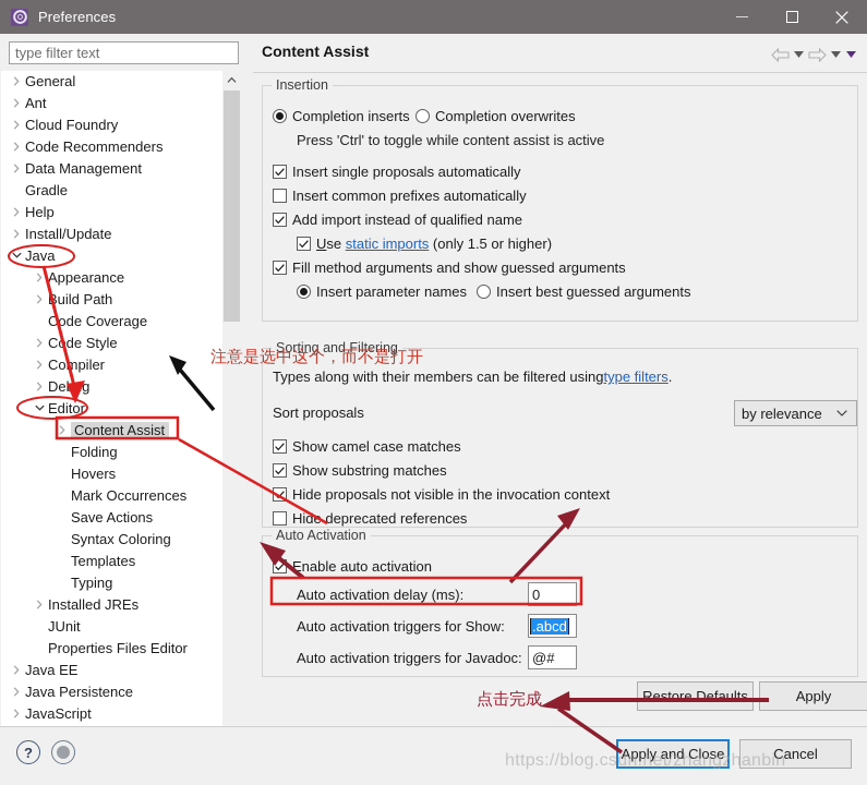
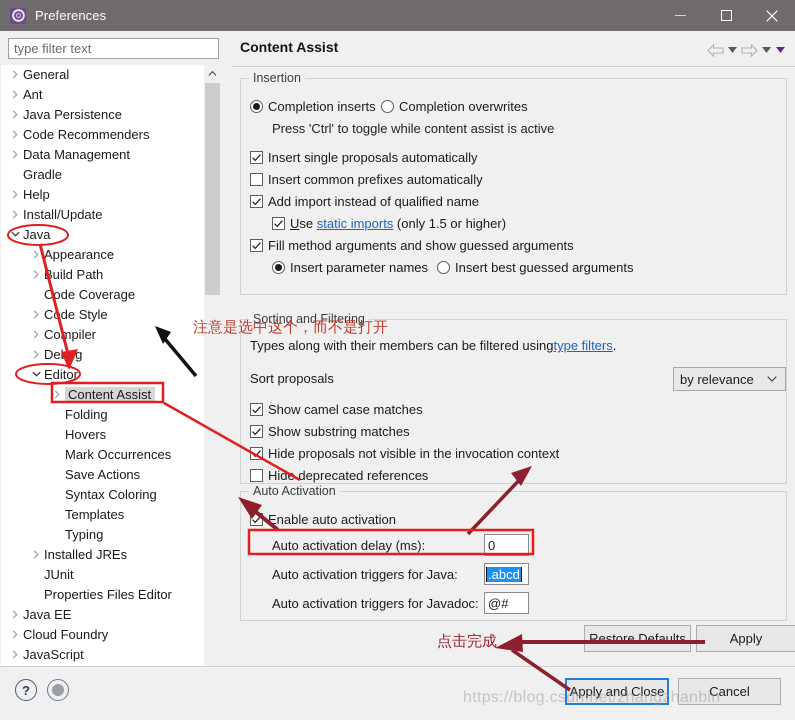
  Preferences
  type filter text
  General
  Ant
- Cloud Foundry
+ Java Persistence
  Code Recommenders
  Data Management
  Gradle
  Help
  Install/Update
  Java
  Appearance
  uild Path
  Code Coverage
  Cde Style
  Compiler
  Editor
  Content Assist
  Folding
  Hovers
  Mark Occurrences
  Save Actions
  Syntax Coloring
  Templates
  Typing
  Installed JREs
  JUnit
  Properties Files Editor
  Java EE
- Java Persistence
+ Cloud Foundry
  JavaScript
  Content Assist
  Insertion
  Completion inserts
  Completion overwrites
  Press 'Ctrl' to toggle while content assist is active
  Insert single proposals automatically
  Insert common prefixes automatically
  Add import instead of qualified name
  Use static imports (only 1.5 or higher)
  Fill method arguments and show guessed arguments
  Insert parameter names
  Insert best guessed arguments
  Sorting and Filtering
  Types along with their members can be filtered using
  type filters
  .
  Sort proposals
  by relevance
  Show camel case matches
  Show substring matches
  Hide proposals not visible in the invocation context
  Hid deprecated references
  Auto Activation
  Enable auto activation
  Auto activation delay (ms):
  0
- Auto activation triggers for Show:
+ Auto activation triggers for Java:
  .abcd
  Auto activation triggers for Javadoc:
  @#
  Restore Defaults
  Apply
  Apply and Close
  Cancel
  ?
  注意是选中这个，而不是打开
  点击完成
  https://blog.csdn.net/zhangzhanbin
